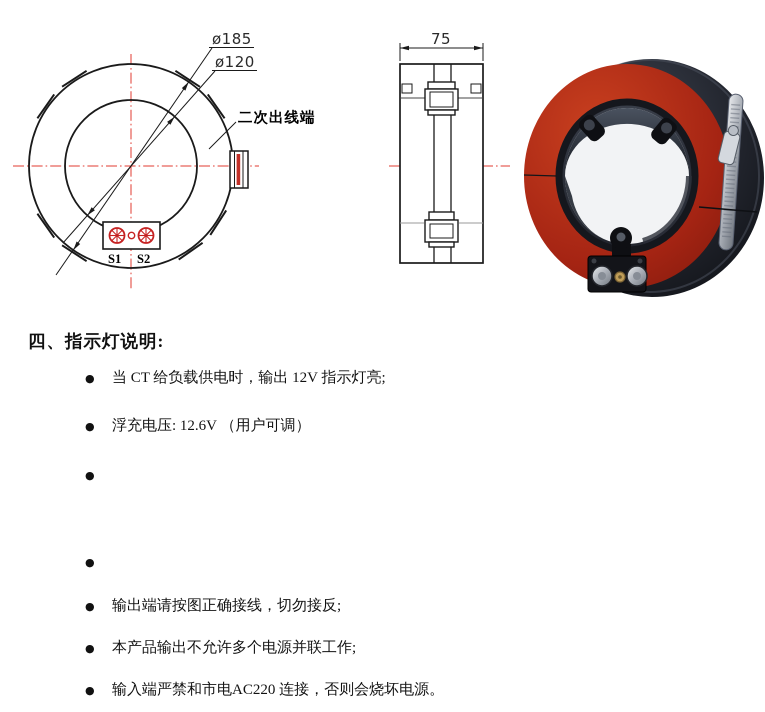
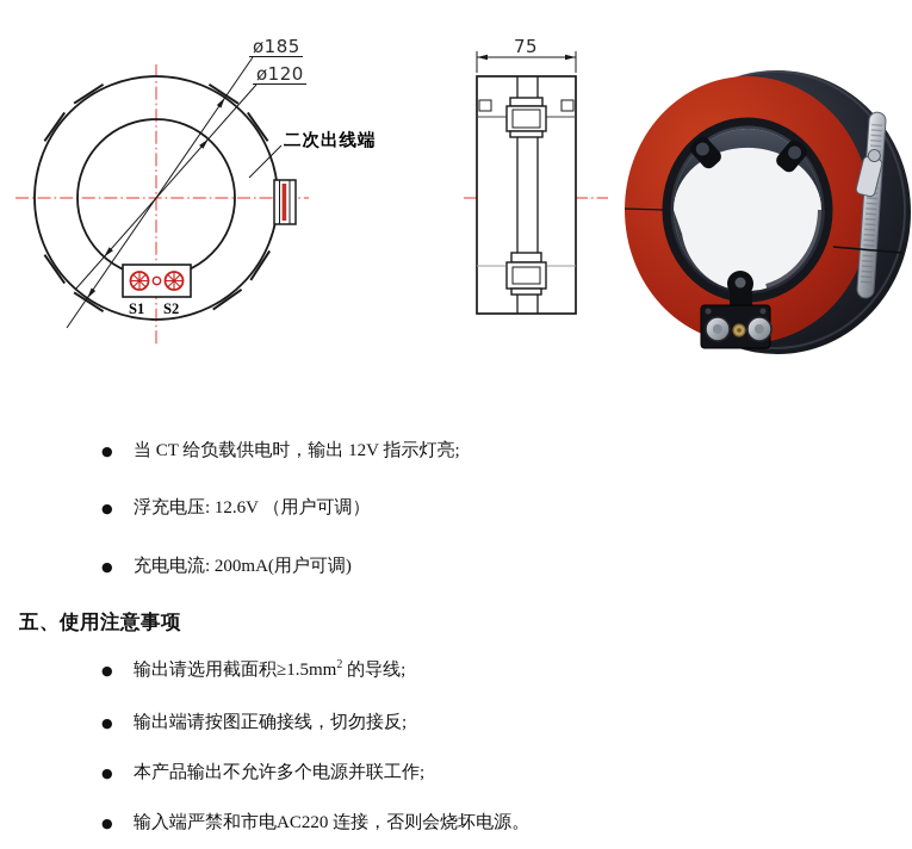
  ø185
  ø120
  二次出线端
  S1
  S2
  75
- 四、指示灯说明:
  ●
  当 CT 给负载供电时，输出 12V 指示灯亮;
  ●
  浮充电压: 12.6V （用户可调）
  ●
+ 充电电流: 200mA(用户可调)
+ 五、使用注意事项
  ●
+ 输出请选用截面积≥1.5mm2 的导线;
  ●
  输出端请按图正确接线，切勿接反;
  ●
  本产品输出不允许多个电源并联工作;
  ●
  输入端严禁和市电AC220 连接，否则会烧坏电源。
